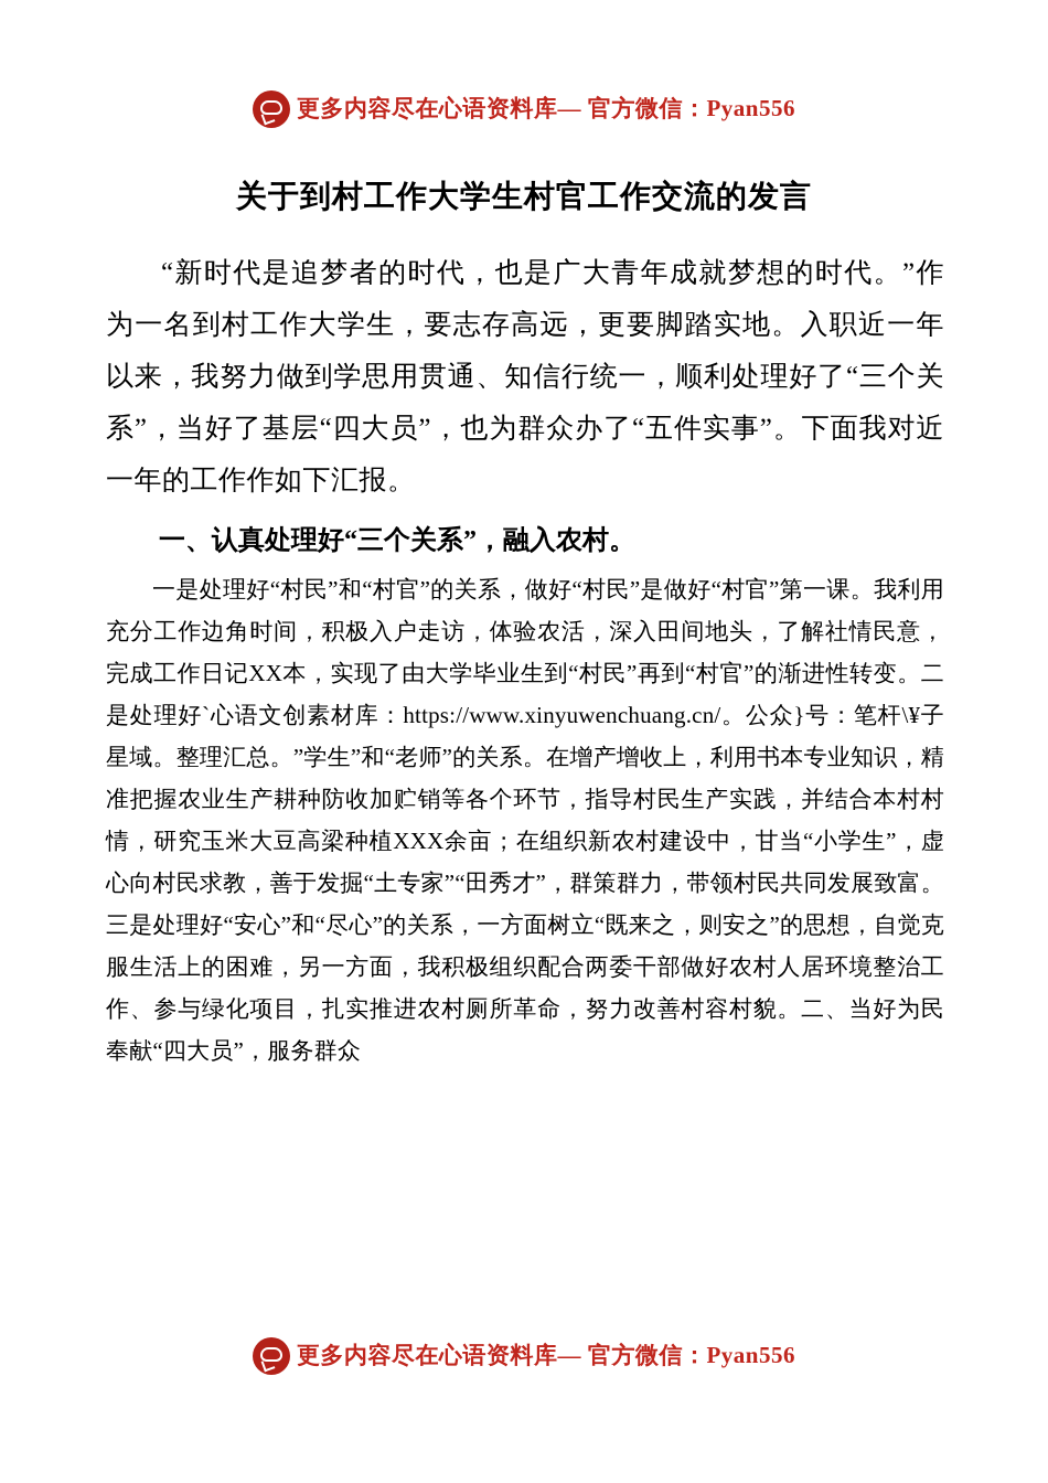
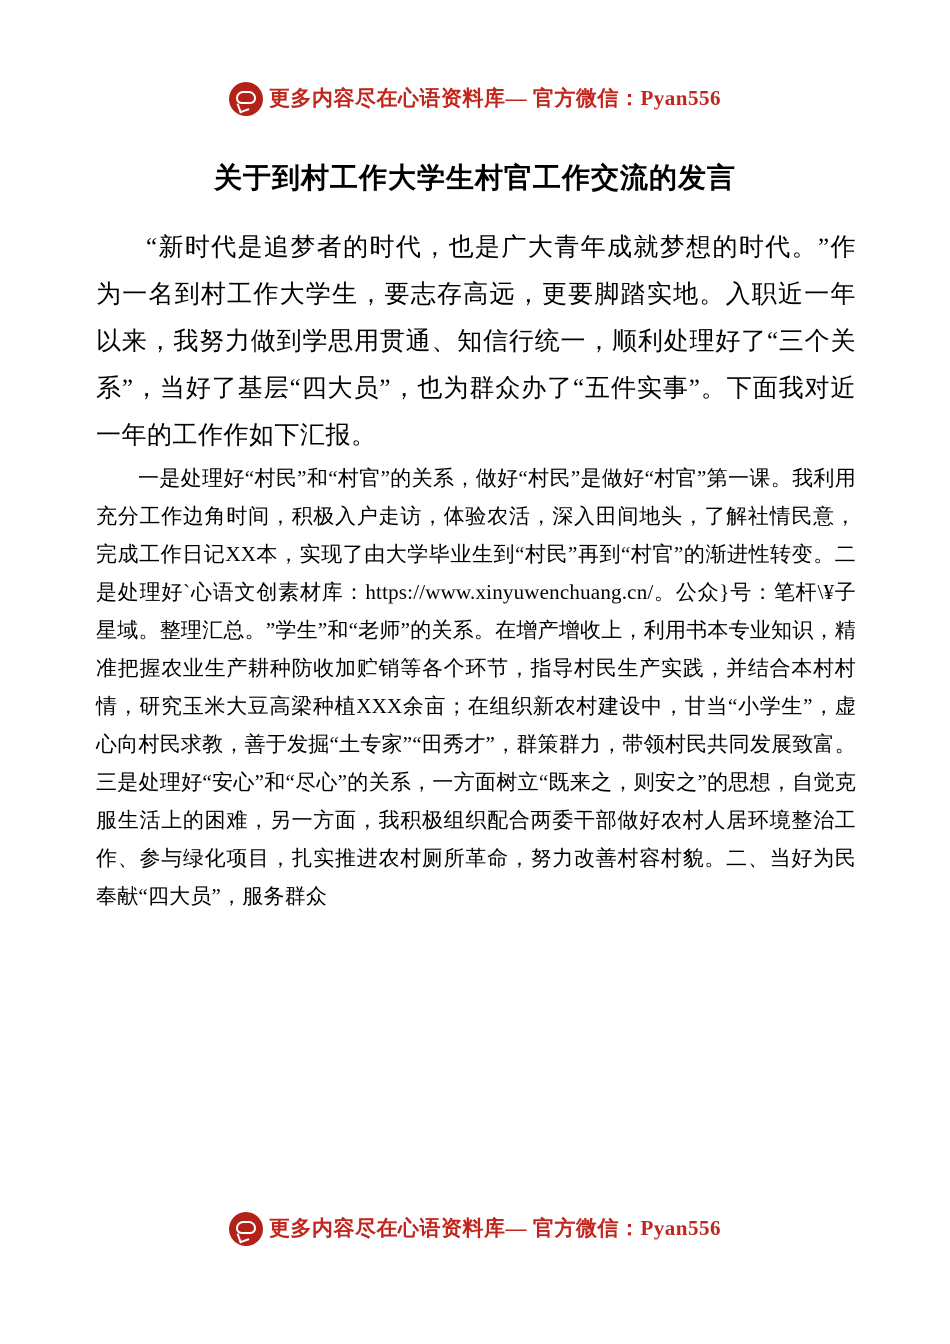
  更多内容尽在心语资料库—
  官方微信：Pyan556
  关于到村工作大学生村官工作交流的发言
  “新时代是追梦者的时代，也是广大青年成就梦想的时代。”作为一名到村工作大学生，要志存高远，更要脚踏实地。入职近一年以来，我努力做到学思用贯通、知信行统一，顺利处理好了“三个关系”，当好了基层“四大员”，也为群众办了“五件实事”。下面我对近一年的工作作如下汇报。
- 一、认真处理好“三个关系”，融入农村。
  一是处理好“村民”和“村官”的关系，做好“村民”是做好“村官”第一课。我利用充分工作边角时间，积极入户走访，体验农活，深入田间地头，了解社情民意，完成工作日记XX本，实现了由大学毕业生到“村民”再到“村官”的渐进性转变。二是处理好`心语文创素材库：https://www.xinyuwenchuang.cn/。公众}号：笔杆\¥子星域。整理汇总。”学生”和“老师”的关系。在增产增收上，利用书本专业知识，精准把握农业生产耕种防收加贮销等各个环节，指导村民生产实践，并结合本村村情，研究玉米大豆高梁种植XXX余亩；在组织新农村建设中，甘当“小学生”，虚心向村民求教，善于发掘“土专家”“田秀才”，群策群力，带领村民共同发展致富。三是处理好“安心”和“尽心”的关系，一方面树立“既来之，则安之”的思想，自觉克服生活上的困难，另一方面，我积极组织配合两委干部做好农村人居环境整治工作、参与绿化项目，扎实推进农村厕所革命，努力改善村容村貌。二、当好为民奉献“四大员”，服务群众
  更多内容尽在心语资料库—
  官方微信：Pyan556
